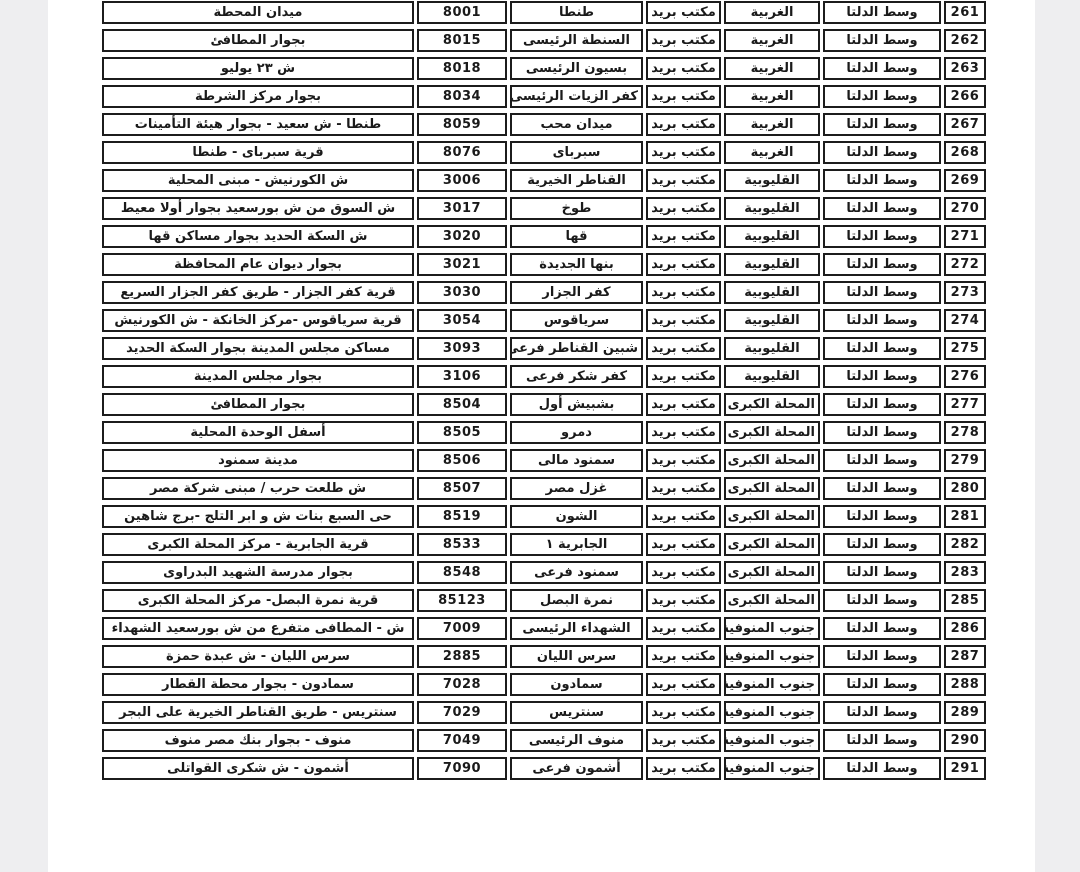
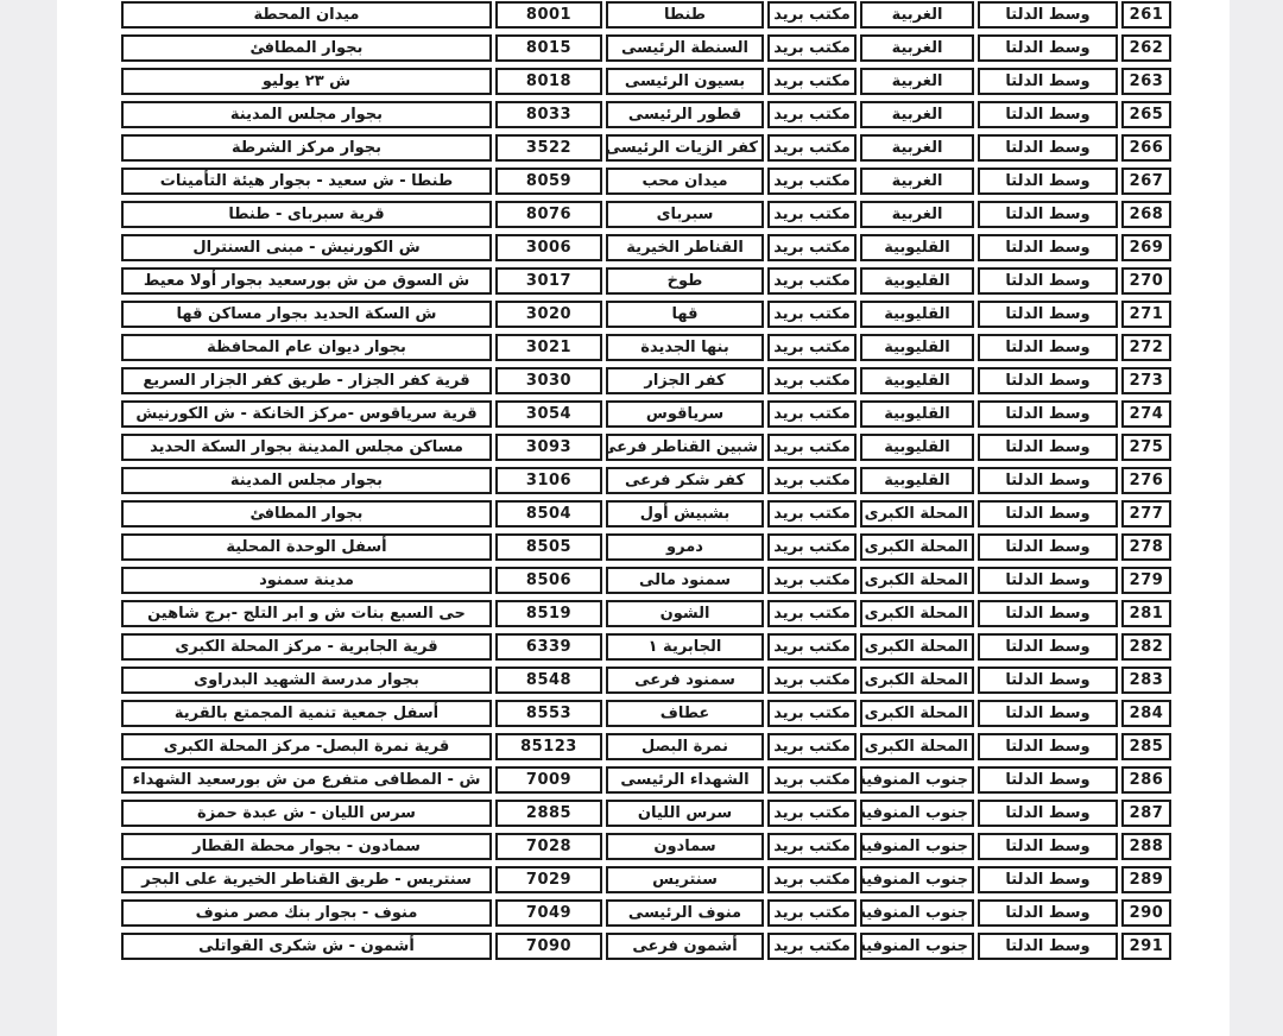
  261	وسط الدلتا	الغربية	مكتب بريد	طنطا	8001	ميدان المحطة
  262	وسط الدلتا	الغربية	مكتب بريد	السنطة الرئيسى	8015	بجوار المطافئ
  263	وسط الدلتا	الغربية	مكتب بريد	بسيون الرئيسى	8018	ش ٢٣ يوليو
+ 265	وسط الدلتا	الغربية	مكتب بريد	قطور الرئيسى	8033	بجوار مجلس المدينة
- 266	وسط الدلتا	الغربية	مكتب بريد	كفر الزيات الرئيسى	8034	بجوار مركز الشرطة
+ 266	وسط الدلتا	الغربية	مكتب بريد	كفر الزيات الرئيسى	3522	بجوار مركز الشرطة
  267	وسط الدلتا	الغربية	مكتب بريد	ميدان محب	8059	طنطا - ش سعيد - بجوار هيئة التأمينات
  268	وسط الدلتا	الغربية	مكتب بريد	سبرباى	8076	قرية سبرباى - طنطا
- 269	وسط الدلتا	القليوبية	مكتب بريد	القناطر الخيرية	3006	ش الكورنيش - مبنى المحلية
+ 269	وسط الدلتا	القليوبية	مكتب بريد	القناطر الخيرية	3006	ش الكورنيش - مبنى السنترال
  270	وسط الدلتا	القليوبية	مكتب بريد	طوخ	3017	ش السوق من ش بورسعيد بجوار أولا معيط
  271	وسط الدلتا	القليوبية	مكتب بريد	قها	3020	ش السكة الحديد بجوار مساكن قها
  272	وسط الدلتا	القليوبية	مكتب بريد	بنها الجديدة	3021	بجوار ديوان عام المحافظة
  273	وسط الدلتا	القليوبية	مكتب بريد	كفر الجزار	3030	قرية كفر الجزار - طريق كفر الجزار السريع
  274	وسط الدلتا	القليوبية	مكتب بريد	سرياقوس	3054	قرية سرياقوس -مركز الخانكة - ش الكورنيش
  275	وسط الدلتا	القليوبية	مكتب بريد	شبين القناطر فرعى	3093	مساكن مجلس المدينة بجوار السكة الحديد
  276	وسط الدلتا	القليوبية	مكتب بريد	كفر شكر فرعى	3106	بجوار مجلس المدينة
  277	وسط الدلتا	المحلة الكبرى	مكتب بريد	بشبيش أول	8504	بجوار المطافئ
  278	وسط الدلتا	المحلة الكبرى	مكتب بريد	دمرو	8505	أسفل الوحدة المحلية
  279	وسط الدلتا	المحلة الكبرى	مكتب بريد	سمنود مالى	8506	مدينة سمنود
- 280	وسط الدلتا	المحلة الكبرى	مكتب بريد	غزل مصر	8507	ش طلعت حرب / مبنى شركة مصر
  281	وسط الدلتا	المحلة الكبرى	مكتب بريد	الشون	8519	حى السبع بنات ش و ابر التلج -برج شاهين
- 282	وسط الدلتا	المحلة الكبرى	مكتب بريد	الجابرية ١	8533	قرية الجابرية - مركز المحلة الكبرى
+ 282	وسط الدلتا	المحلة الكبرى	مكتب بريد	الجابرية ١	6339	قرية الجابرية - مركز المحلة الكبرى
  283	وسط الدلتا	المحلة الكبرى	مكتب بريد	سمنود فرعى	8548	بجوار مدرسة الشهيد البدراوى
+ 284	وسط الدلتا	المحلة الكبرى	مكتب بريد	عطاف	8553	أسفل جمعية تنمية المجمتع بالقرية
  285	وسط الدلتا	المحلة الكبرى	مكتب بريد	نمرة البصل	85123	قرية نمرة البصل- مركز المحلة الكبرى
  286	وسط الدلتا	جنوب المنوفية	مكتب بريد	الشهداء الرئيسى	7009	ش - المطافى متفرع من ش بورسعيد الشهداء
  287	وسط الدلتا	جنوب المنوفية	مكتب بريد	سرس الليان	2885	سرس الليان - ش عبدة حمزة
  288	وسط الدلتا	جنوب المنوفية	مكتب بريد	سمادون	7028	سمادون - بجوار محطة القطار
  289	وسط الدلتا	جنوب المنوفية	مكتب بريد	سنتريس	7029	سنتريس - طريق القناطر الخيرية على البجر
  290	وسط الدلتا	جنوب المنوفية	مكتب بريد	منوف الرئيسى	7049	منوف - بجوار بنك مصر منوف
  291	وسط الدلتا	جنوب المنوفية	مكتب بريد	أشمون فرعى	7090	أشمون - ش شكرى القواتلى
